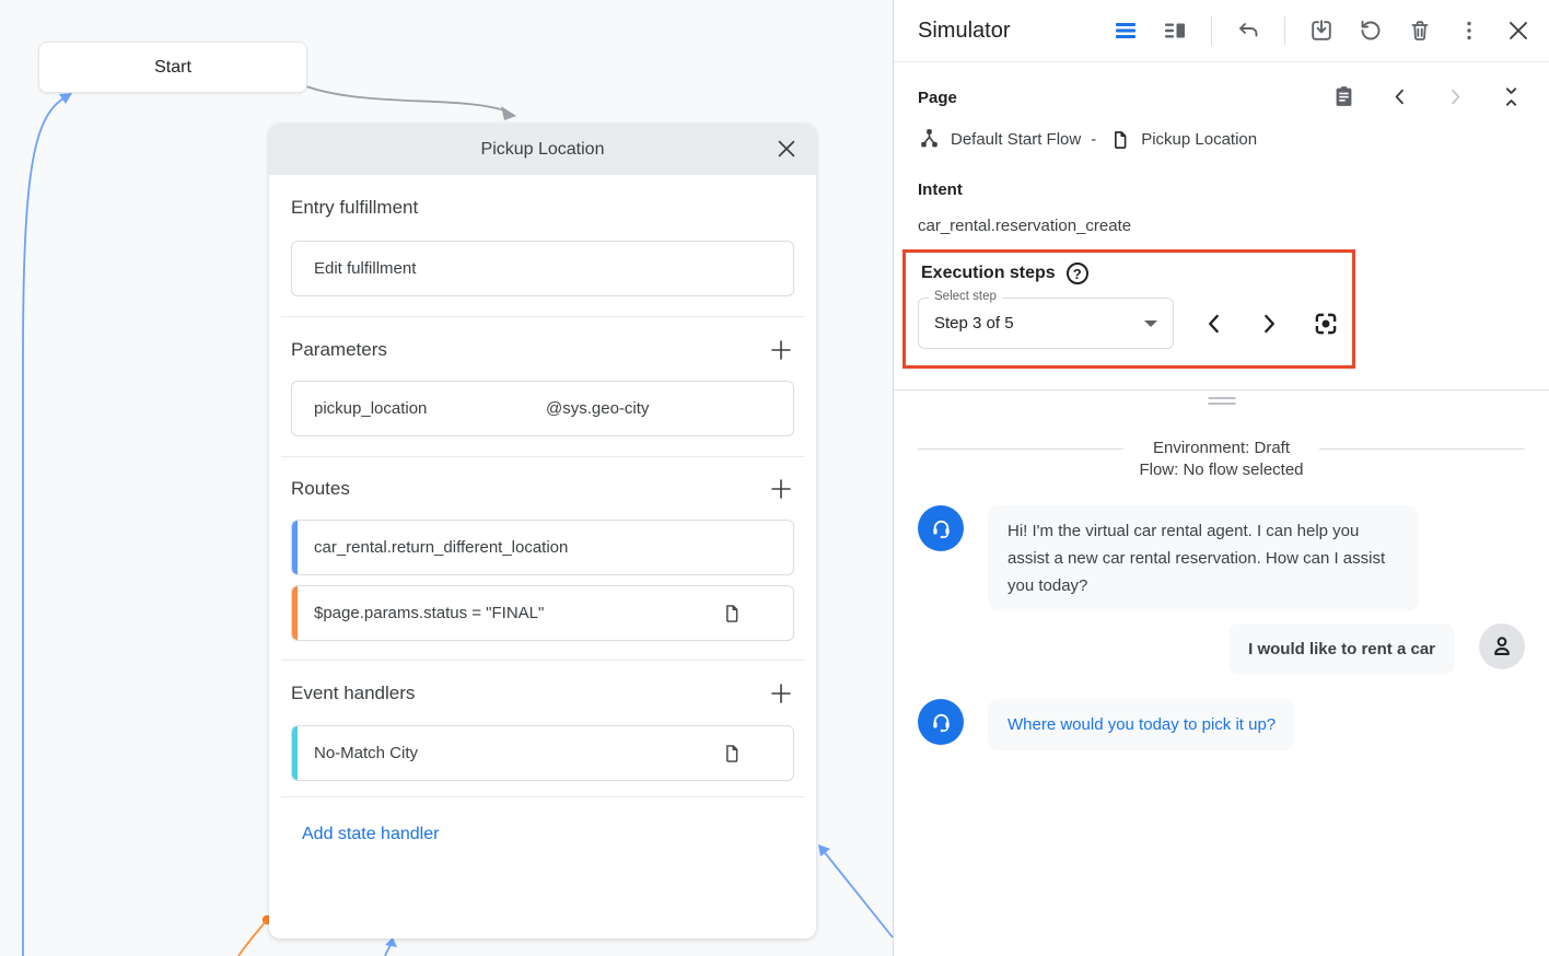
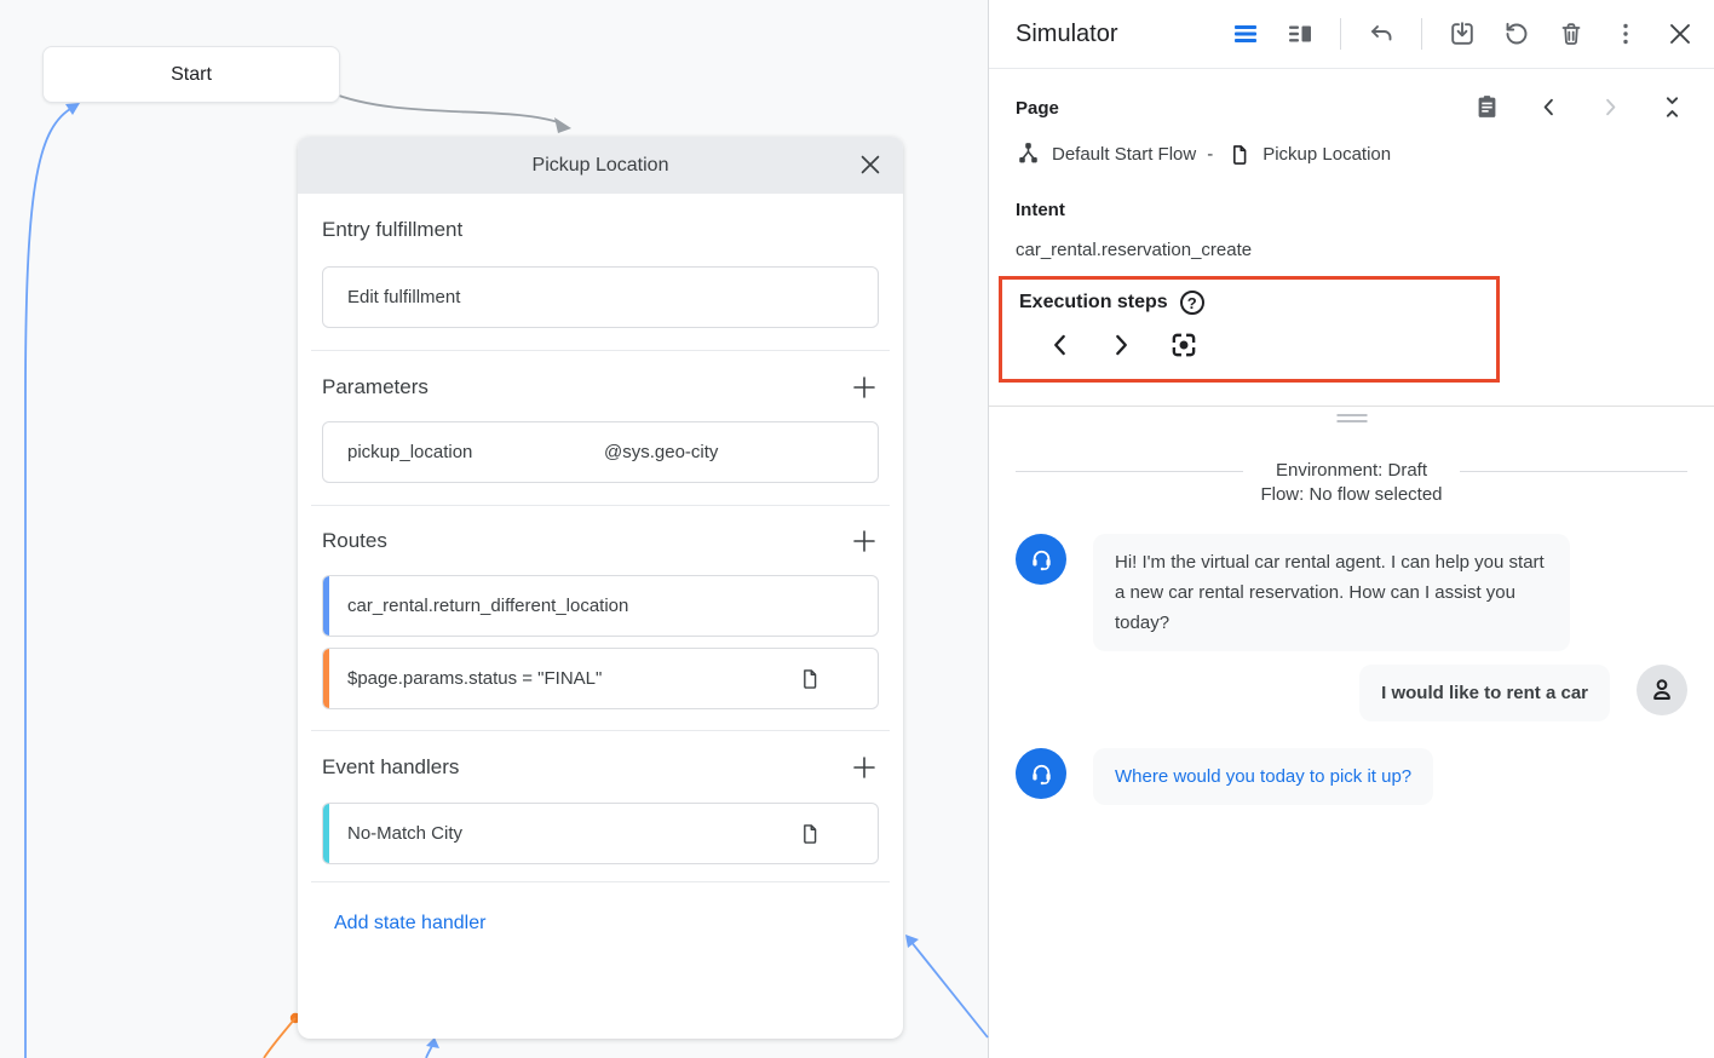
  Start
  Pickup Location
  Entry fulfillment
  Edit fulfillment
  Parameters
  pickup_location
  @sys.geo-city
  Routes
  car_rental.return_different_location
  $page.params.status = "FINAL"
  Event handlers
  No-Match City
  Add state handler
  Simulator
  Page
  Default Start Flow
  -
  Pickup Location
  Intent
  car_rental.reservation_create
  Execution steps
  ?
- Select step
- Step 3 of 5
  Environment: Draft
  Flow: No flow selected
- Hi! I'm the virtual car rental agent. I can help you assist a new car rental reservation. How can I assist you today?
+ Hi! I'm the virtual car rental agent. I can help you start a new car rental reservation. How can I assist you today?
  I would like to rent a car
  Where would you today to pick it up?
